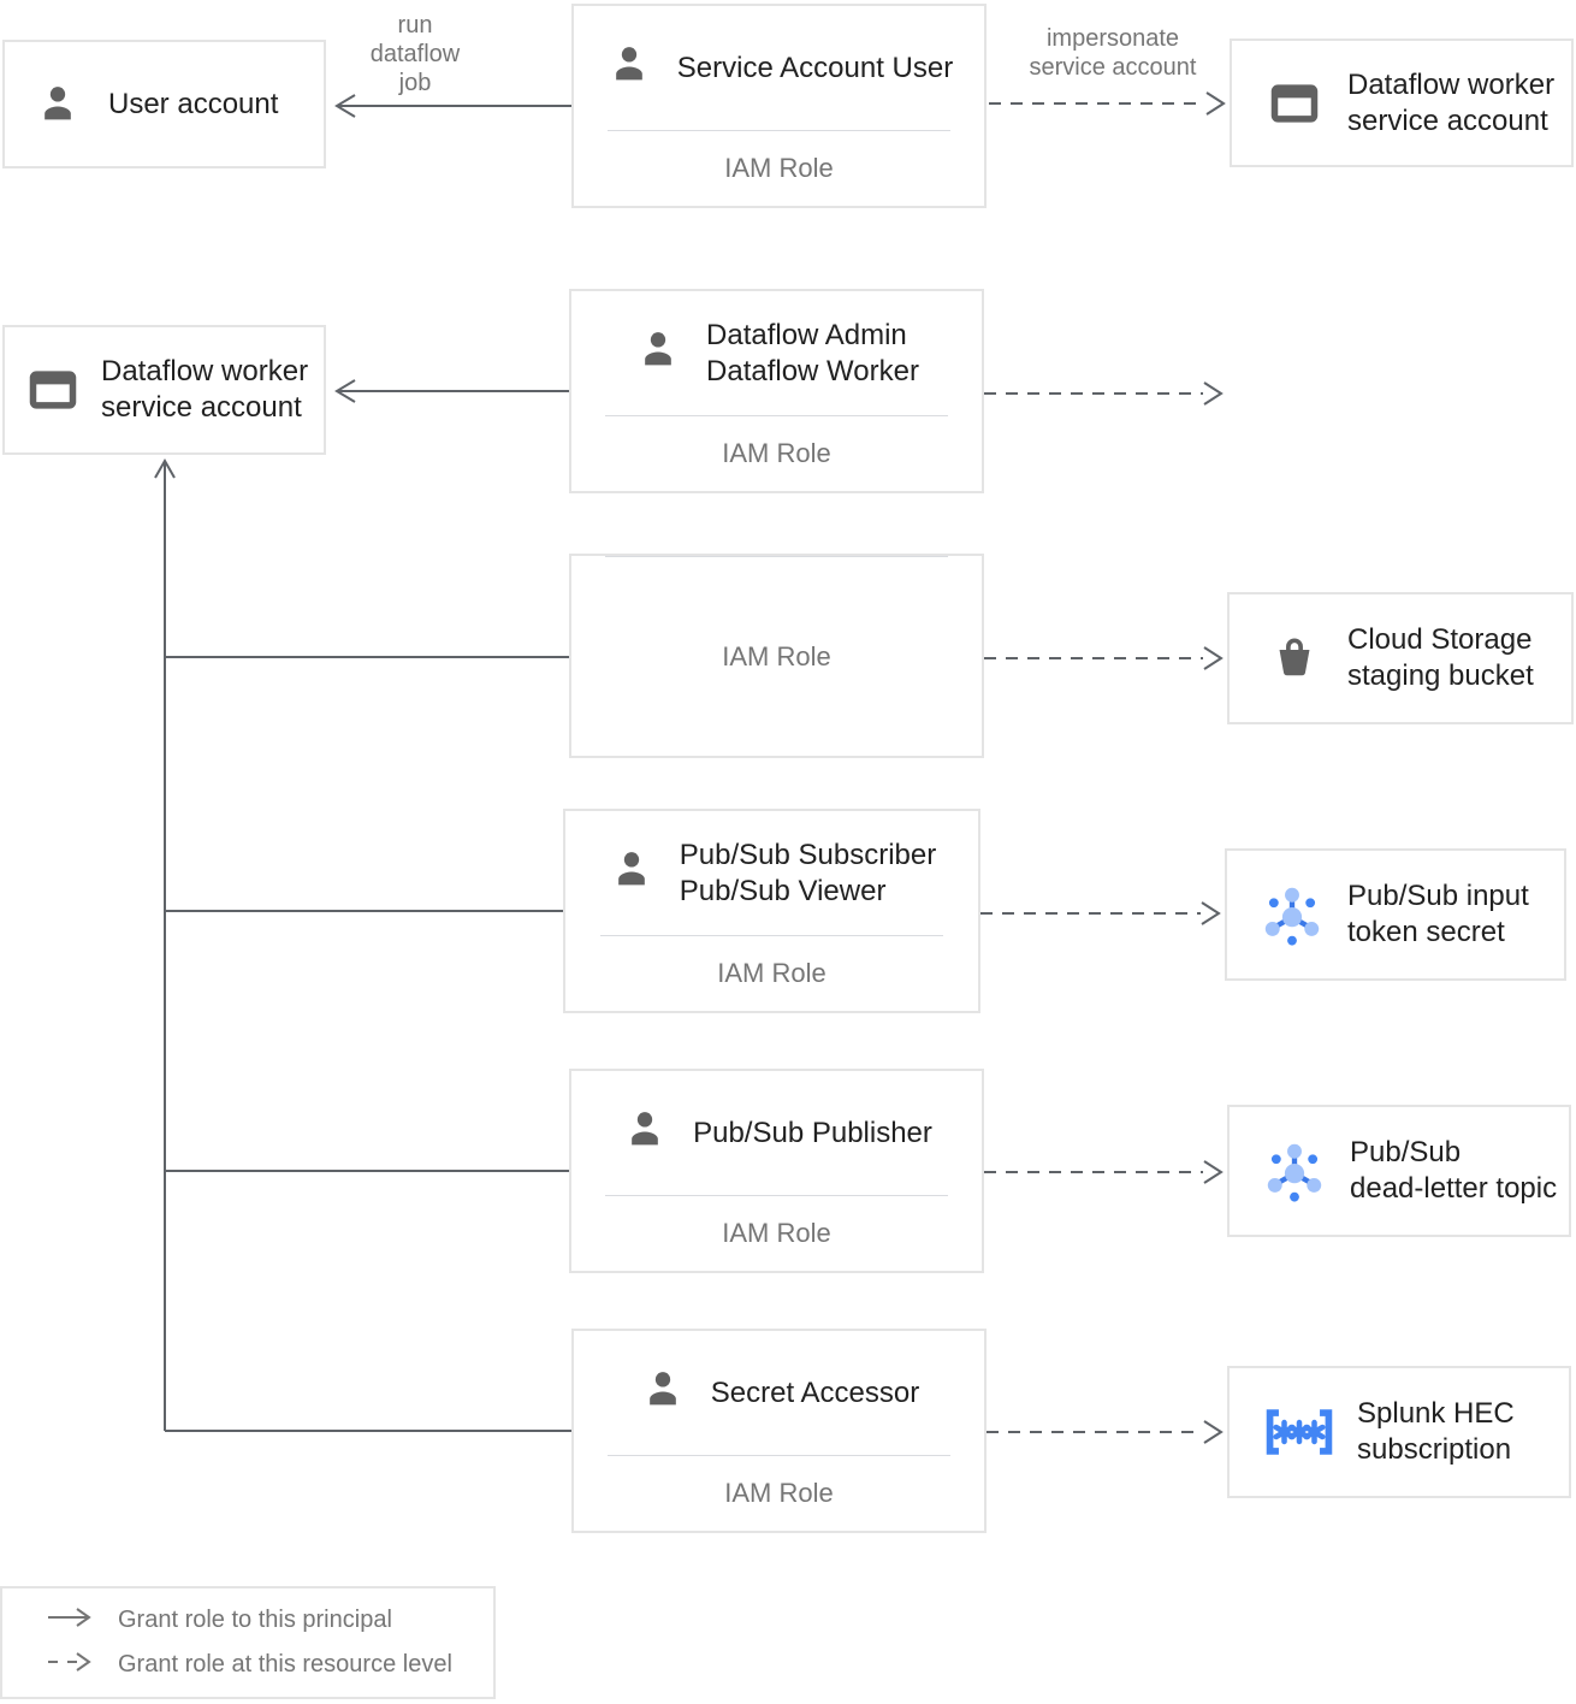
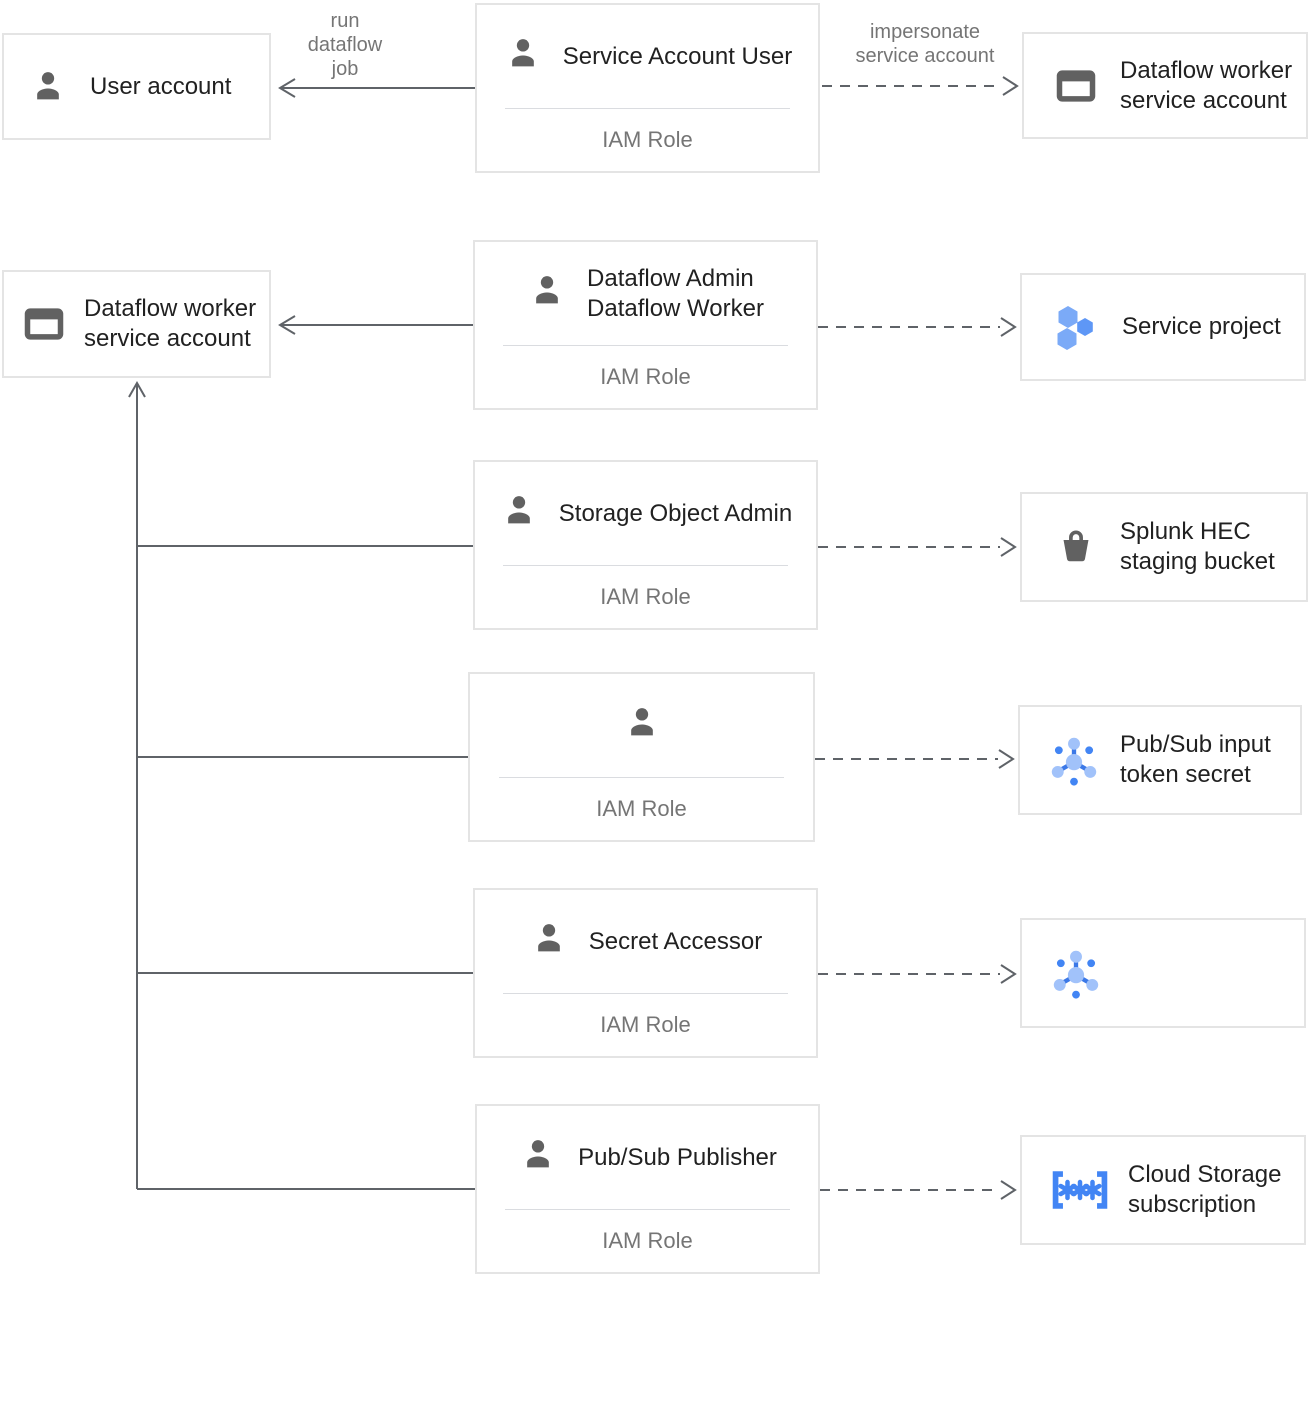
  run
  dataflow
  job
  impersonate
  service account
  User account
  Dataflow worker
  service account
  Service Account User
  IAM Role
  Dataflow Admin
  Dataflow Worker
  IAM Role
+ Storage Object Admin
  IAM Role
- Pub/Sub Subscriber
- Pub/Sub Viewer
  IAM Role
- Pub/Sub Publisher
+ Secret Accessor
  IAM Role
- Secret Accessor
+ Pub/Sub Publisher
  IAM Role
  Dataflow worker
  service account
+ Service project
- Cloud Storage
+ Splunk HEC
  staging bucket
  Pub/Sub input
  token secret
- Pub/Sub
- dead-letter topic
- Splunk HEC
+ Cloud Storage
  subscription
- Grant role to this principal
- Grant role at this resource level
